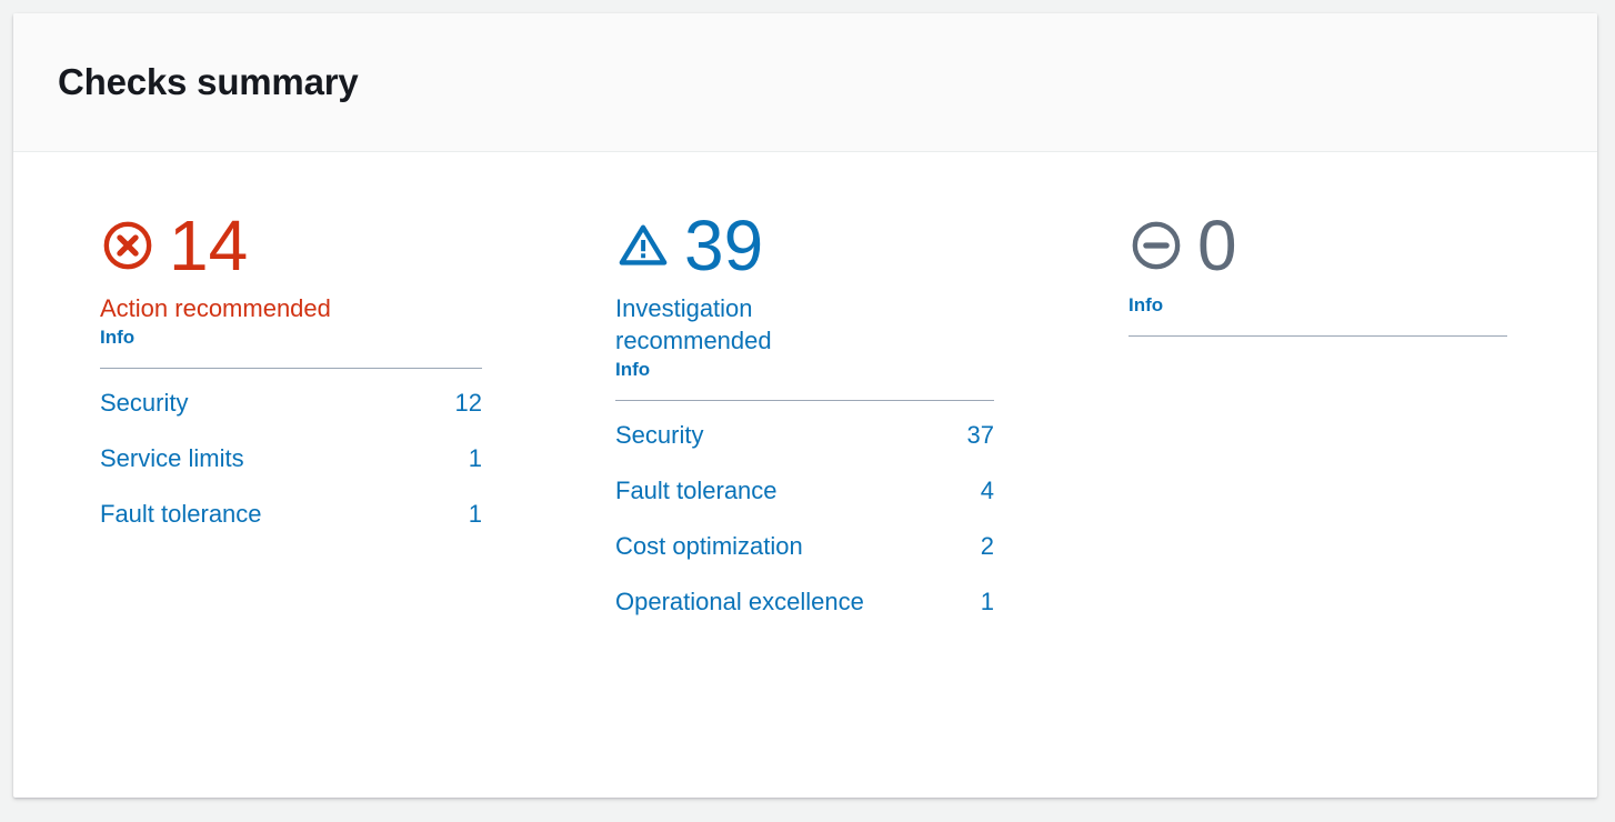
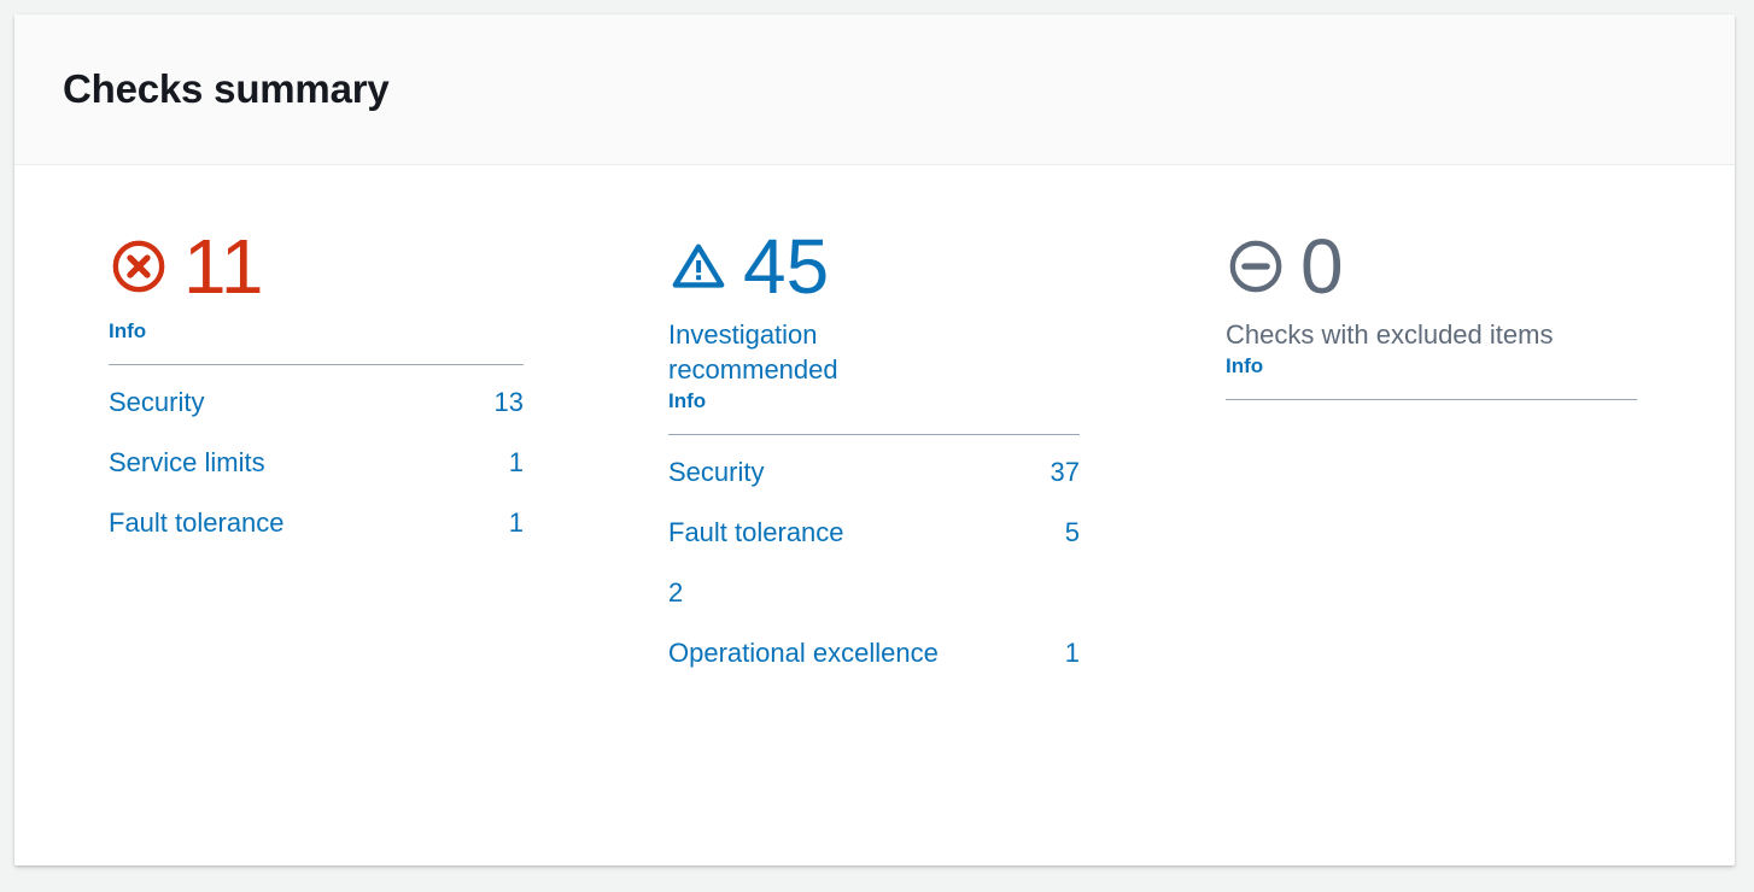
  Checks summary
- 14
+ 11
- Action recommended
  Info
  Security
- 12
+ 13
  Service limits
  1
  Fault tolerance
  1
- 39
+ 45
  Investigation recommended
  Info
  Security
  37
  Fault tolerance
- 4
+ 5
- Cost optimization
  2
  Operational excellence
  1
  0
+ Checks with excluded items
  Info
